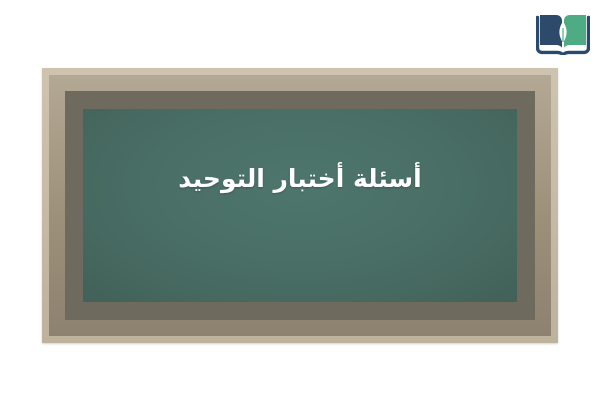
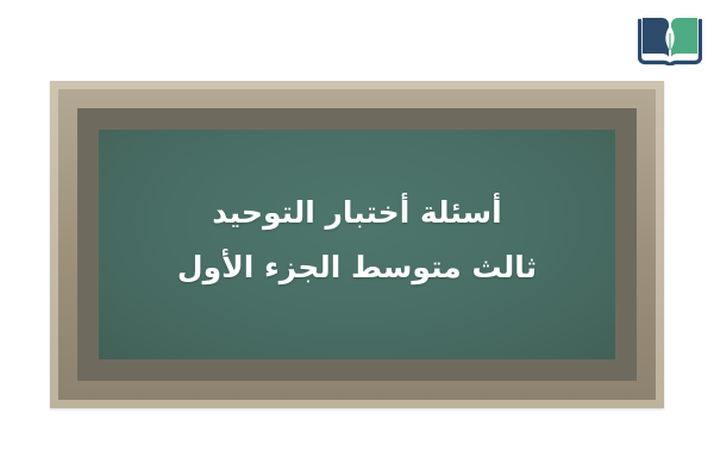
  أسئلة أختبار التوحيد
+ ثالث متوسط الجزء الأول
